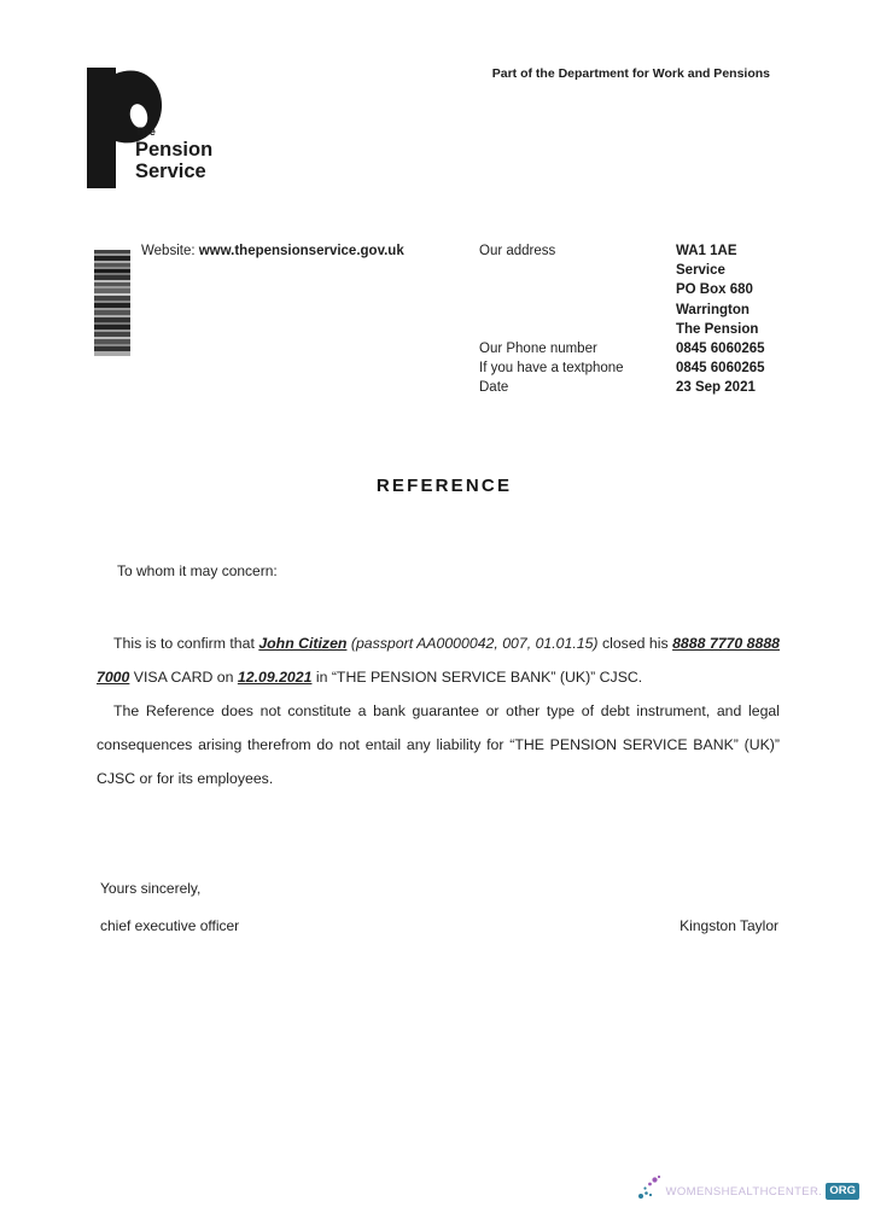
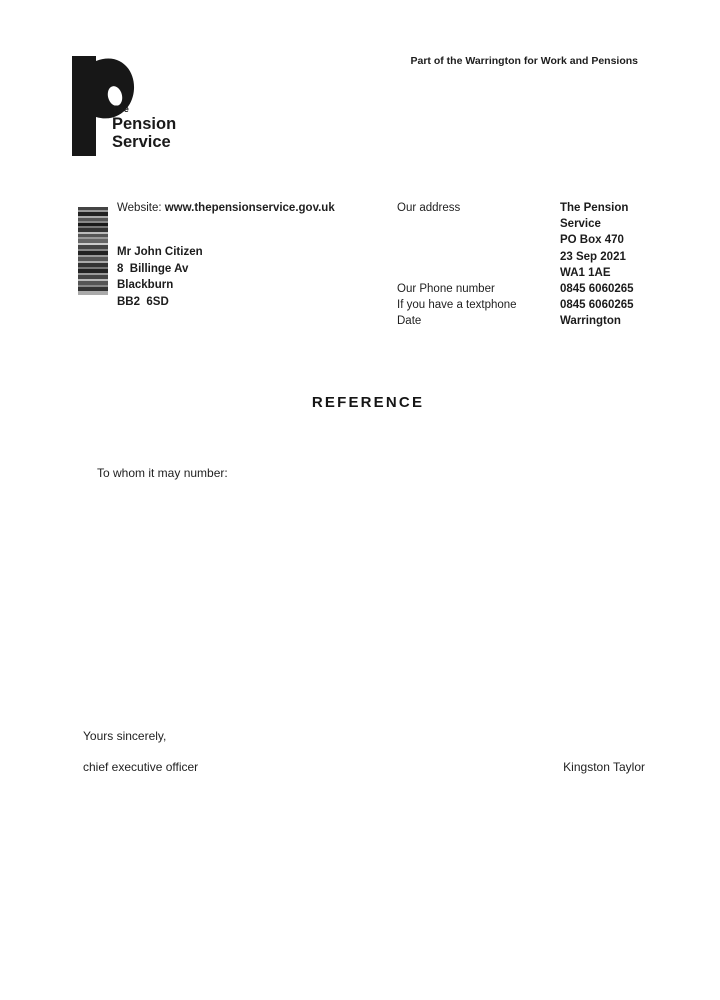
  The
  Pension
  Service
- Part of the Department for Work and Pensions
+ Part of the Warrington for Work and Pensions
  Website: www.thepensionservice.gov.uk
+ Mr John Citizen
+ 8 Billinge Av
+ Blackburn
+ BB2 6SD
  Our address
- WA1 1AE
+ The Pension
  Service
- PO Box 680
+ PO Box 470
- Warrington
+ 23 Sep 2021
- The Pension
+ WA1 1AE
  Our Phone number
  0845 6060265
  If you have a textphone
  0845 6060265
  Date
- 23 Sep 2021
+ Warrington
  REFERENCE
- To whom it may concern:
+ To whom it may number:
- This is to confirm that John Citizen (passport AA0000042, 007, 01.01.15) closed his 8888 7770 8888 7000 VISA CARD on 12.09.2021 in “THE PENSION SERVICE BANK” (UK)” CJSC.
- The Reference does not constitute a bank guarantee or other type of debt instrument, and legal consequences arising therefrom do not entail any liability for “THE PENSION SERVICE BANK” (UK)” CJSC or for its employees.
  Yours sincerely,
  chief executive officer
  Kingston Taylor
- WOMENSHEALTHCENTER.
- ORG
